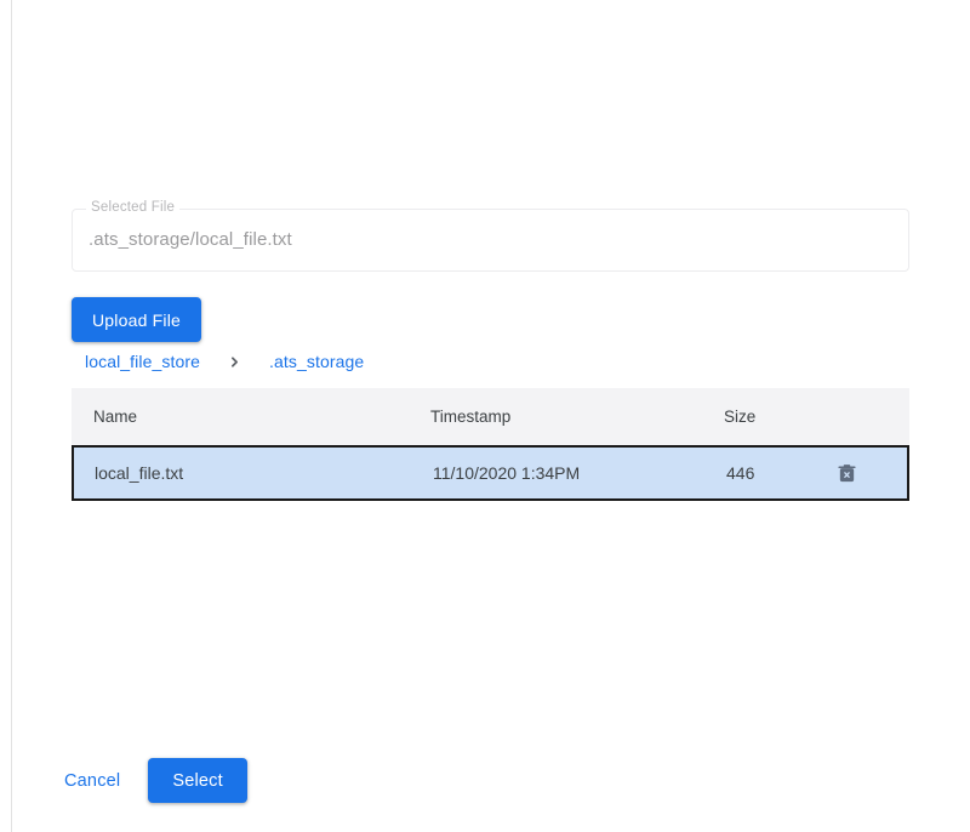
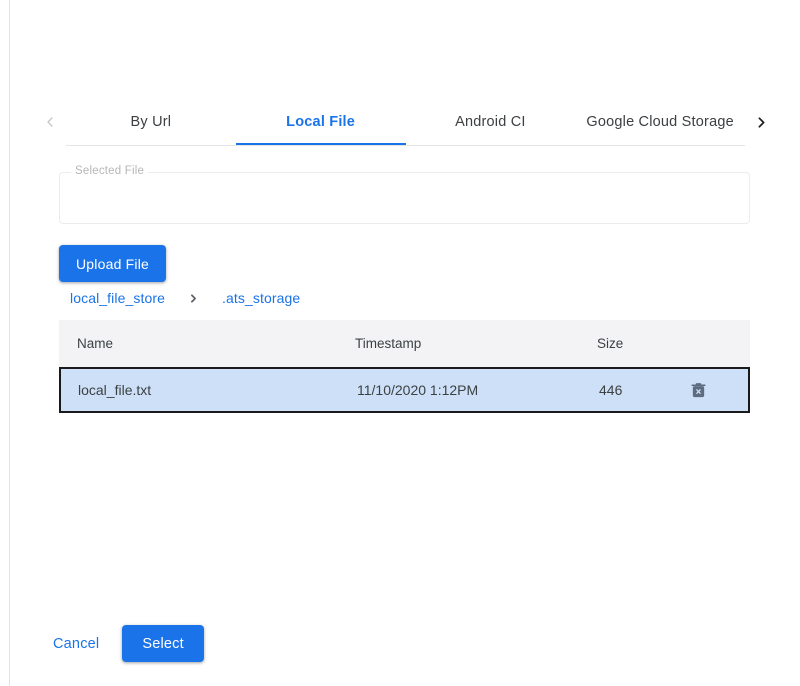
+ By Url
+ Local File
+ Android CI
+ Google Cloud Storage
  Selected File
- .ats_storage/local_file.txt
  Upload File
  local_file_store
  .ats_storage
  Name
  Timestamp
  Size
  local_file.txt
- 11/10/2020 1:34PM
+ 11/10/2020 1:12PM
  446
  Cancel
  Select
